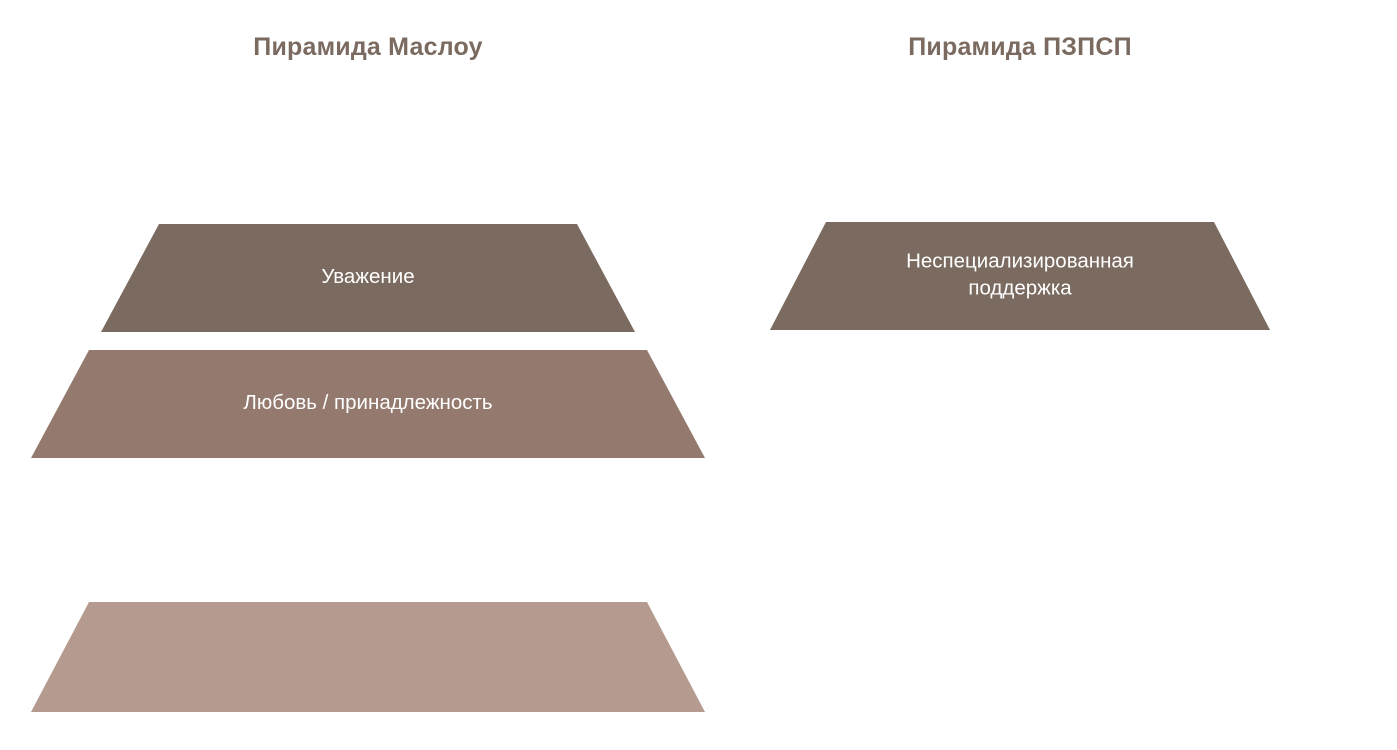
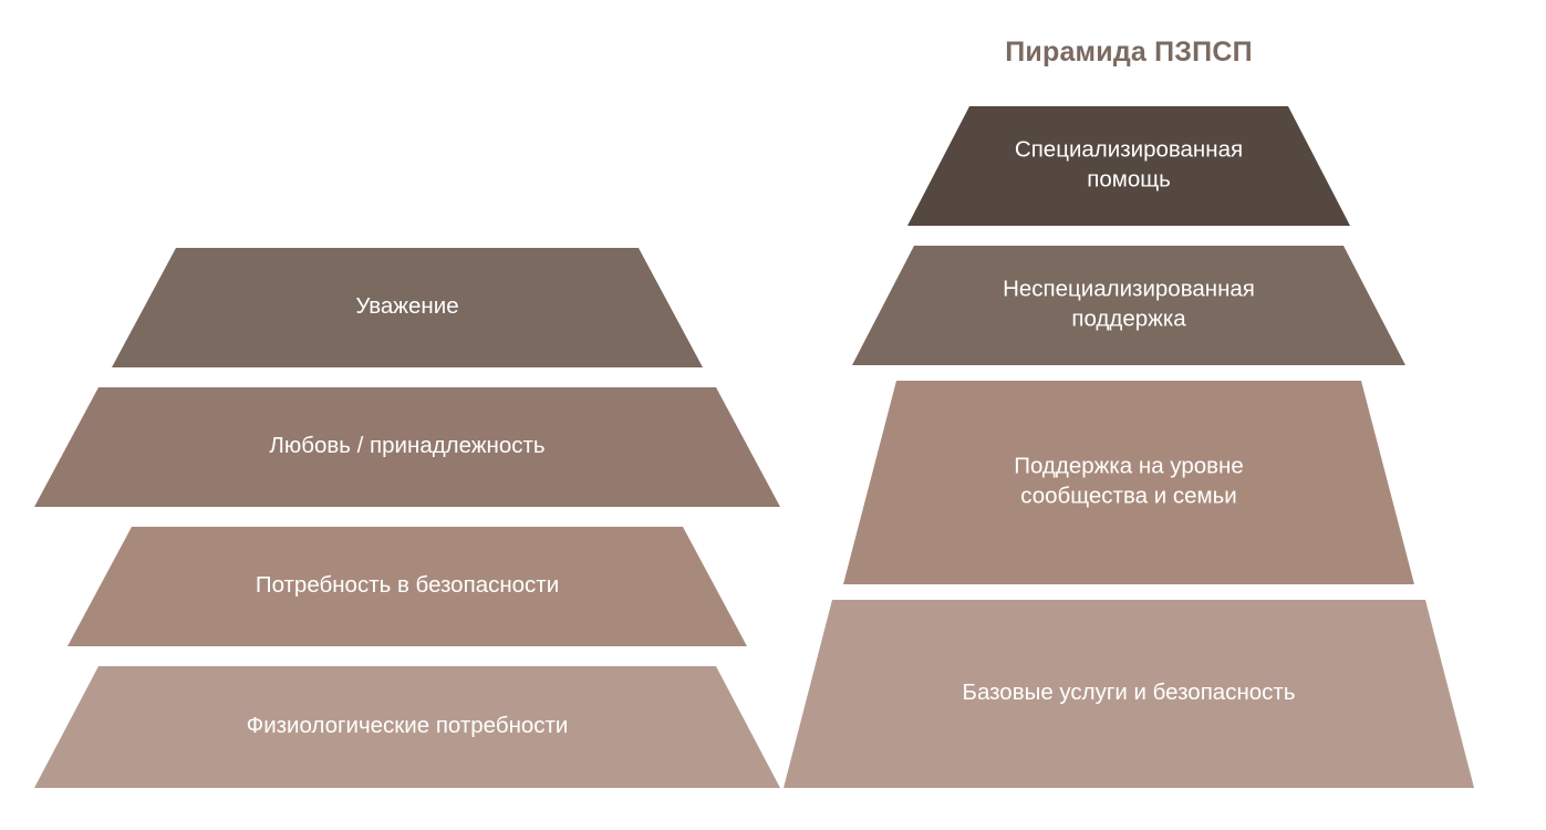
- Пирамида Маслоу
  Пирамида ПЗПСП
  Уважение
  Любовь / принадлежность
+ Потребность в безопасности
+ Физиологические потребности
+ Специализированная помощь
  Неспециализированная поддержка
+ Поддержка на уровне сообщества и семьи
+ Базовые услуги и безопасность
